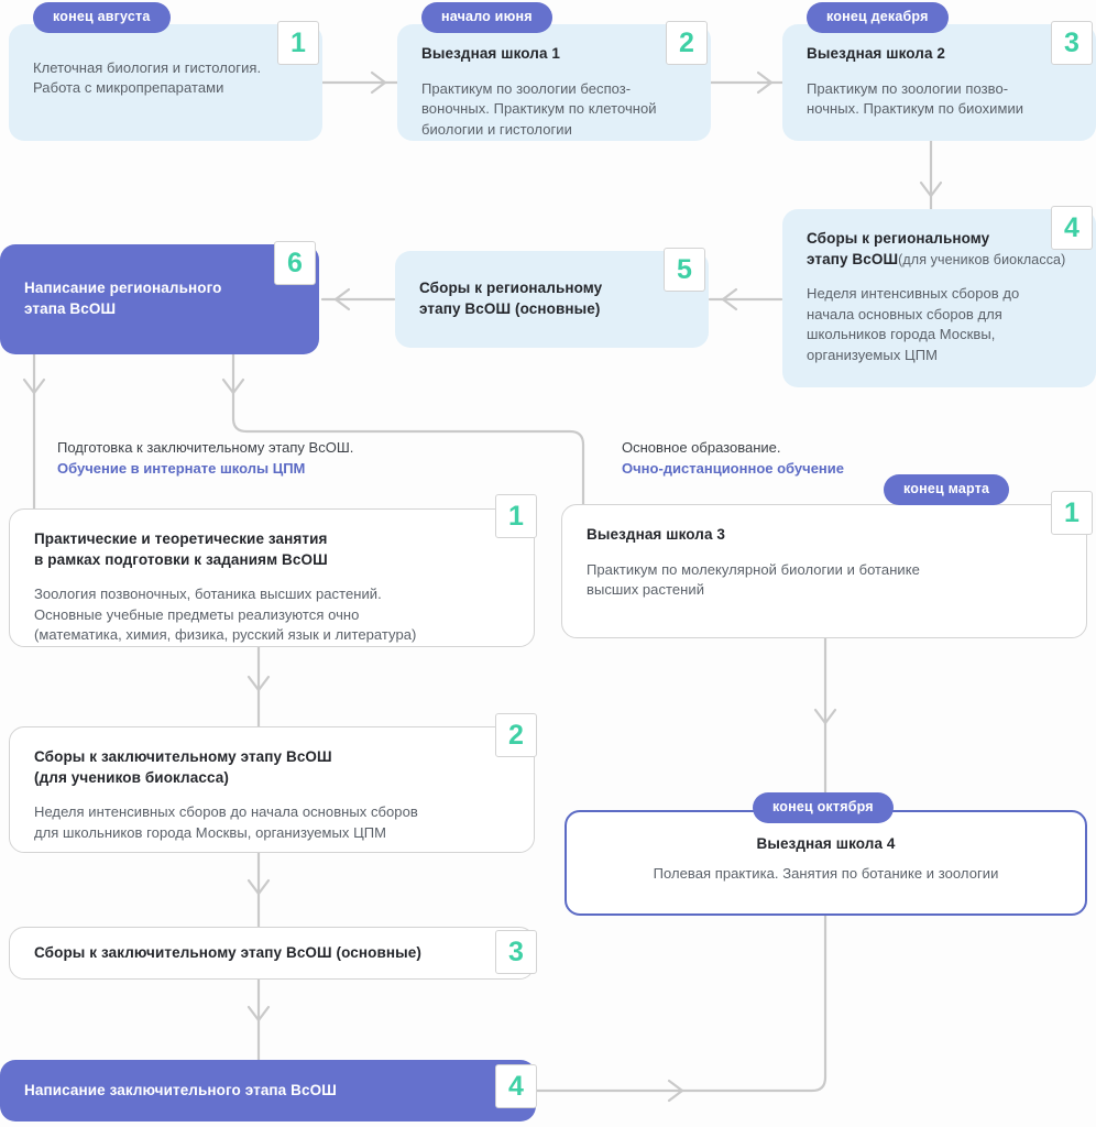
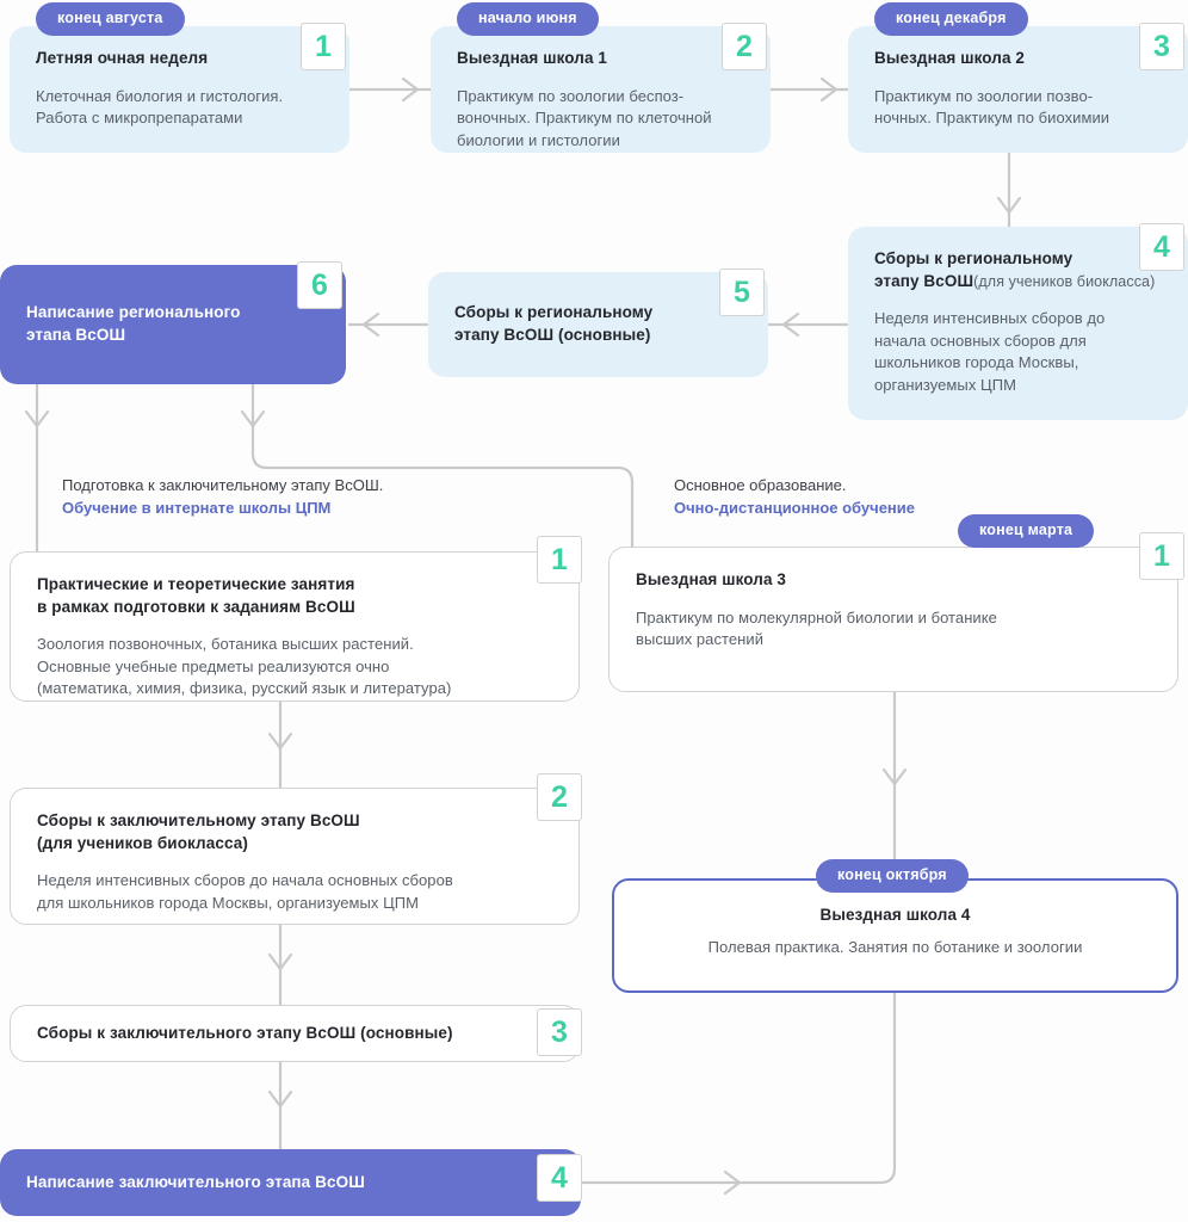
  конец августа
+ Летняя очная неделя
  Клеточная биология и гистология.
  Работа с микропрепаратами
  1
  начало июня
  Выездная школа 1
  Практикум по зоологии беспоз-
  воночных. Практикум по клеточной
  биологии и гистологии
  2
  конец декабря
  Выездная школа 2
  Практикум по зоологии позво-
  ночных. Практикум по биохимии
  3
  Сборы к региональному
  этапу ВсОШ(для учеников биокласса)
  Неделя интенсивных сборов до
  начала основных сборов для
  школьников города Москвы,
  организуемых ЦПМ
  4
  Сборы к региональному
  этапу ВсОШ (основные)
  5
  Написание регионального
  этапа ВсОШ
  6
  Подготовка к заключительному этапу ВсОШ.
  Обучение в интернате школы ЦПМ
  Основное образование.
  Очно-дистанционное обучение
  Практические и теоретические занятия
  в рамках подготовки к заданиям ВсОШ
  Зоология позвоночных, ботаника высших растений.
  Основные учебные предметы реализуются очно
  (математика, химия, физика, русский язык и литература)
  1
  Сборы к заключительному этапу ВсОШ
  (для учеников биокласса)
  Неделя интенсивных сборов до начала основных сборов
  для школьников города Москвы, организуемых ЦПМ
  2
- Сборы к заключительному этапу ВсОШ (основные)
+ Сборы к заключительного этапу ВсОШ (основные)
  3
  Написание заключительного этапа ВсОШ
  4
  конец марта
  Выездная школа 3
  Практикум по молекулярной биологии и ботанике
  высших растений
  1
  конец октября
  Выездная школа 4
  Полевая практика. Занятия по ботанике и зоологии
